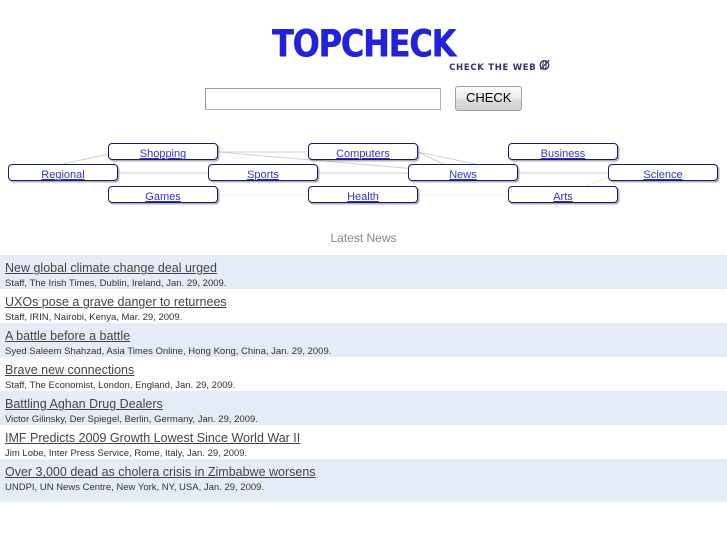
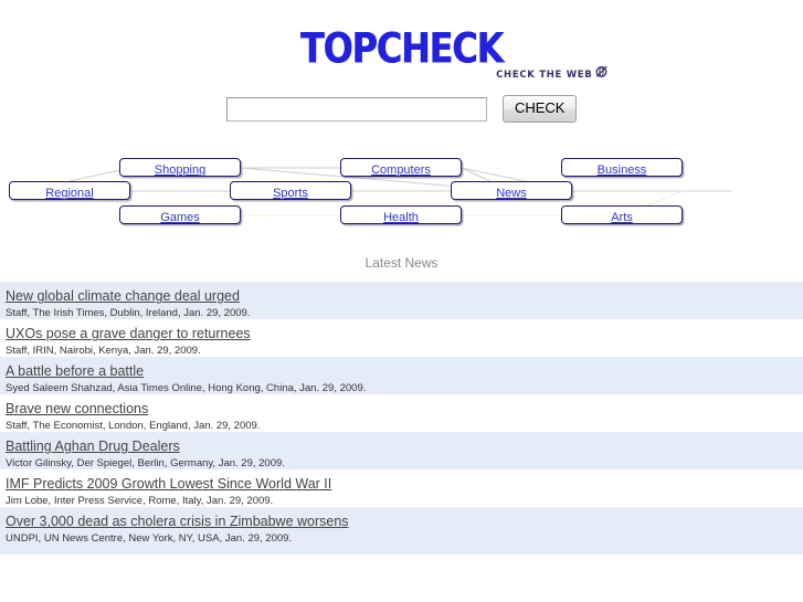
  TOPCHECK
  CHECK THE WEB
  CHECK
  Shopping
  Computers
  Business
  Regional
  Sports
  News
- Science
  Games
  Health
  Arts
  Latest News
  New global climate change deal urged
  Staff, The Irish Times, Dublin, Ireland, Jan. 29, 2009.
  UXOs pose a grave danger to returnees
- Staff, IRIN, Nairobi, Kenya, Mar. 29, 2009.
+ Staff, IRIN, Nairobi, Kenya, Jan. 29, 2009.
  A battle before a battle
  Syed Saleem Shahzad, Asia Times Online, Hong Kong, China, Jan. 29, 2009.
  Brave new connections
  Staff, The Economist, London, England, Jan. 29, 2009.
  Battling Aghan Drug Dealers
  Victor Gilinsky, Der Spiegel, Berlin, Germany, Jan. 29, 2009.
  IMF Predicts 2009 Growth Lowest Since World War II
  Jim Lobe, Inter Press Service, Rome, Italy, Jan. 29, 2009.
  Over 3,000 dead as cholera crisis in Zimbabwe worsens
  UNDPI, UN News Centre, New York, NY, USA, Jan. 29, 2009.
